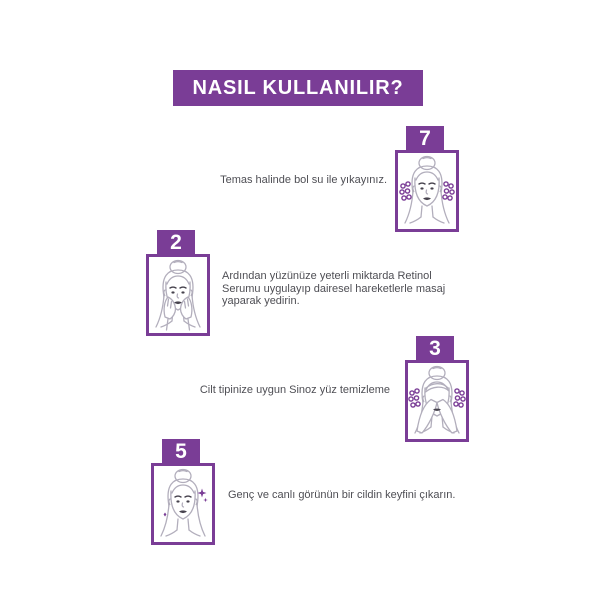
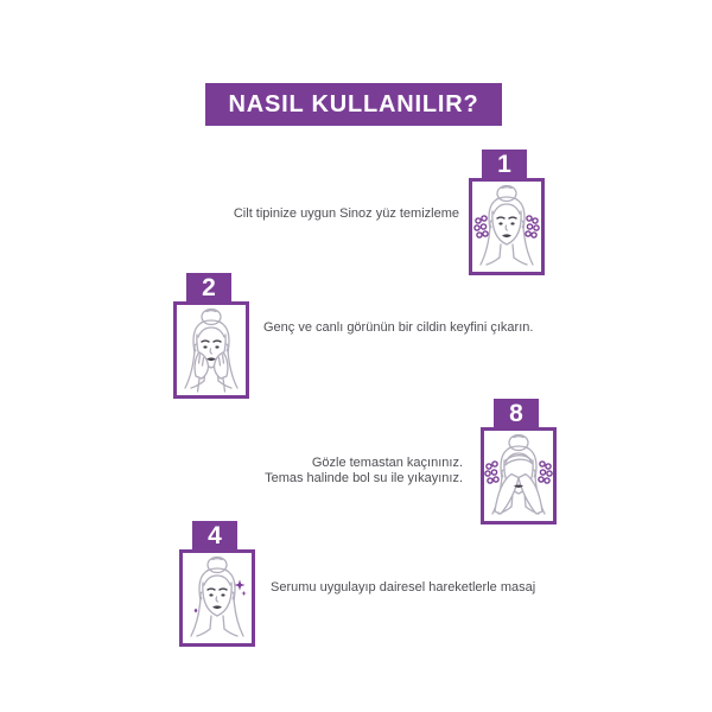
  NASIL KULLANILIR?
- 7
+ 1
- Temas halinde bol su ile yıkayınız.
+ Cilt tipinize uygun Sinoz yüz temizleme
  2
- Ardından yüzünüze yeterli miktarda Retinol
- Serumu uygulayıp dairesel hareketlerle masaj
+ Genç ve canlı görünün bir cildin keyfini çıkarın.
- yaparak yedirin.
- 3
+ 8
+ Gözle temastan kaçınınız.
- Cilt tipinize uygun Sinoz yüz temizleme
+ Temas halinde bol su ile yıkayınız.
- 5
+ 4
- Genç ve canlı görünün bir cildin keyfini çıkarın.
+ Serumu uygulayıp dairesel hareketlerle masaj
